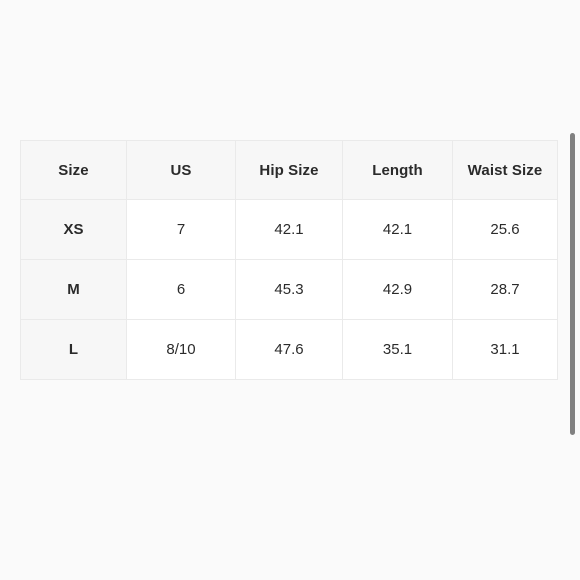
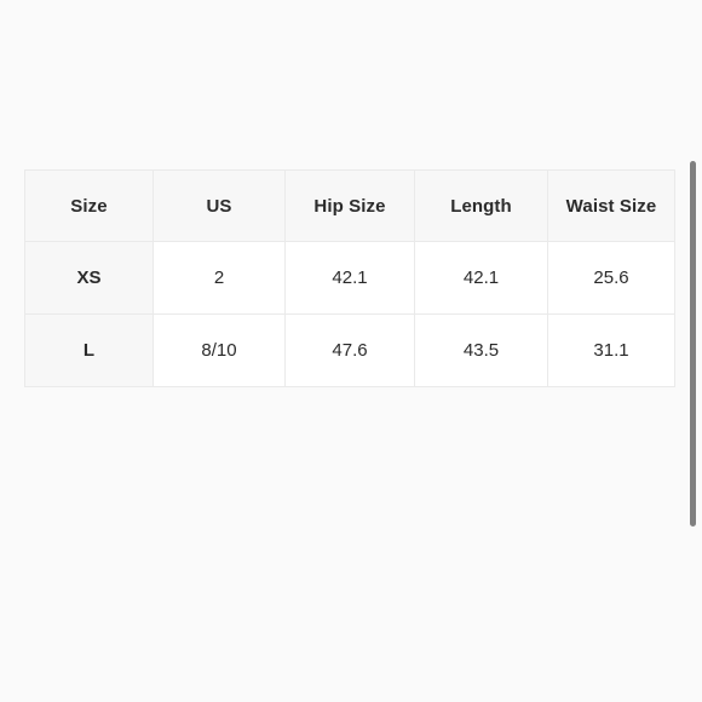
  Size	US	Hip Size	Length	Waist Size
- XS	7	42.1	42.1	25.6
+ XS	2	42.1	42.1	25.6
- M	6	45.3	42.9	28.7
- L	8/10	47.6	35.1	31.1
+ L	8/10	47.6	43.5	31.1
